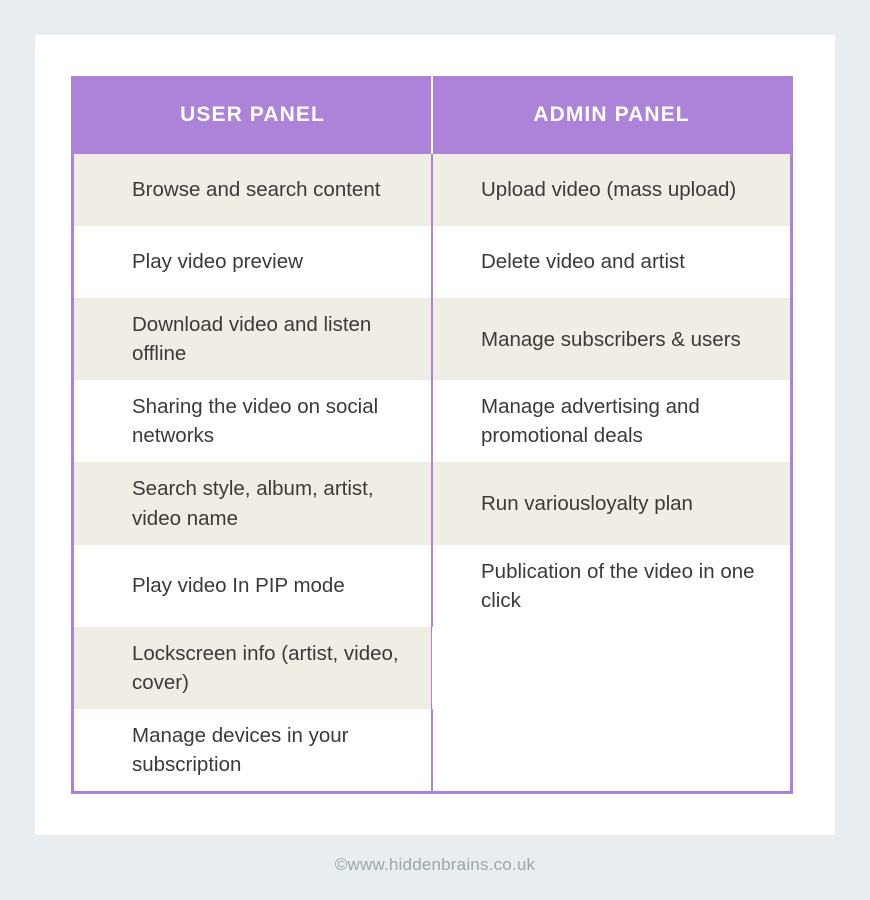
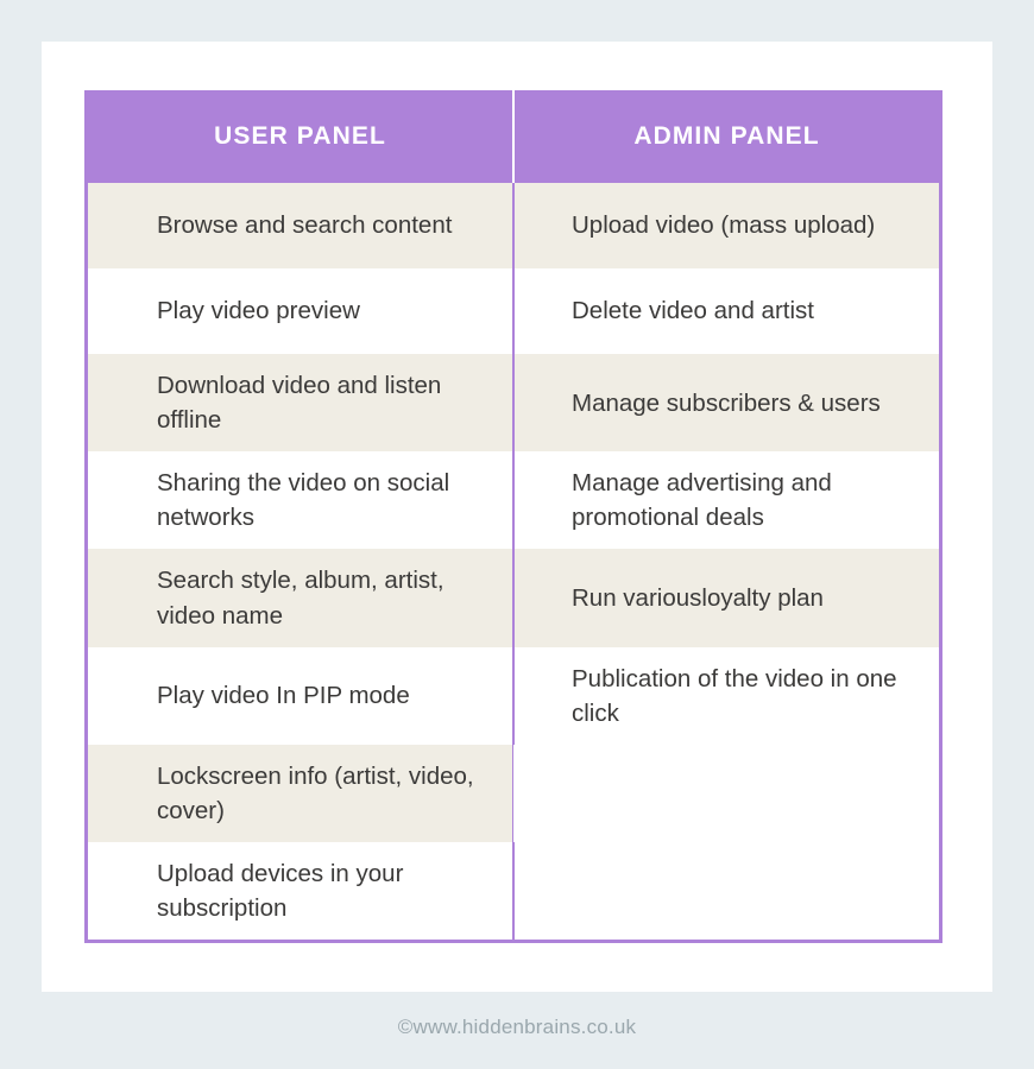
  USER PANEL
  ADMIN PANEL
  Browse and search content
  Upload video (mass upload)
  Play video preview
  Delete video and artist
  Download video and listen offline
  Manage subscribers & users
  Sharing the video on social networks
  Manage advertising and promotional deals
  Search style, album, artist, video name
  Run variousloyalty plan
  Play video In PIP mode
  Publication of the video in one click
  Lockscreen info (artist, video, cover)
- Manage devices in your subscription
+ Upload devices in your subscription
  ©www.hiddenbrains.co.uk
